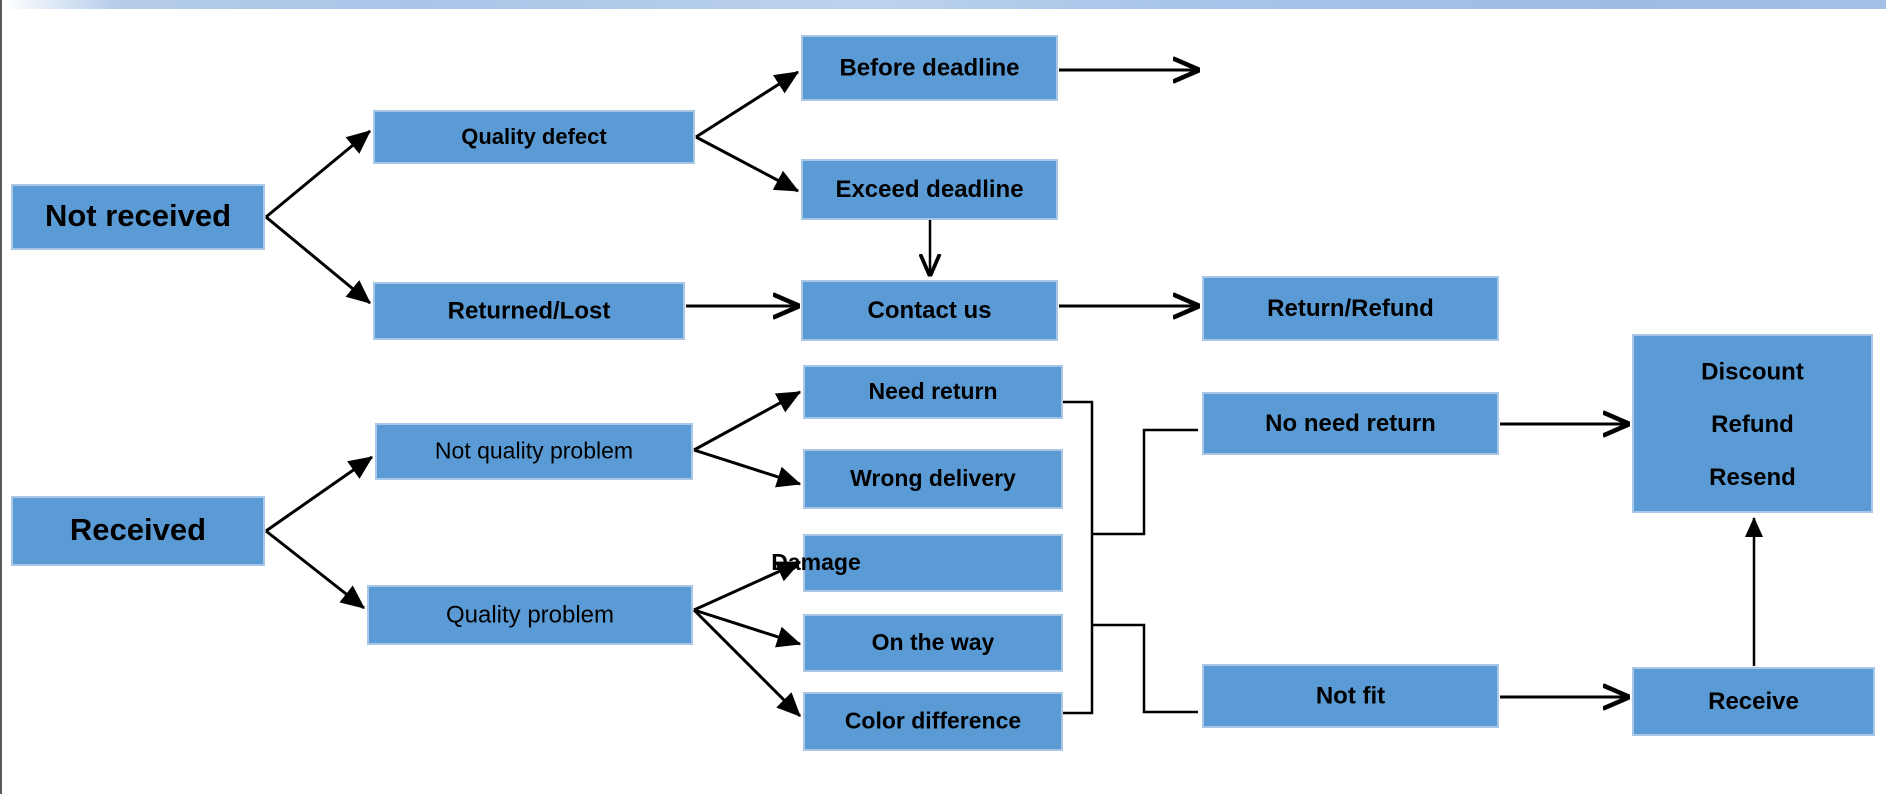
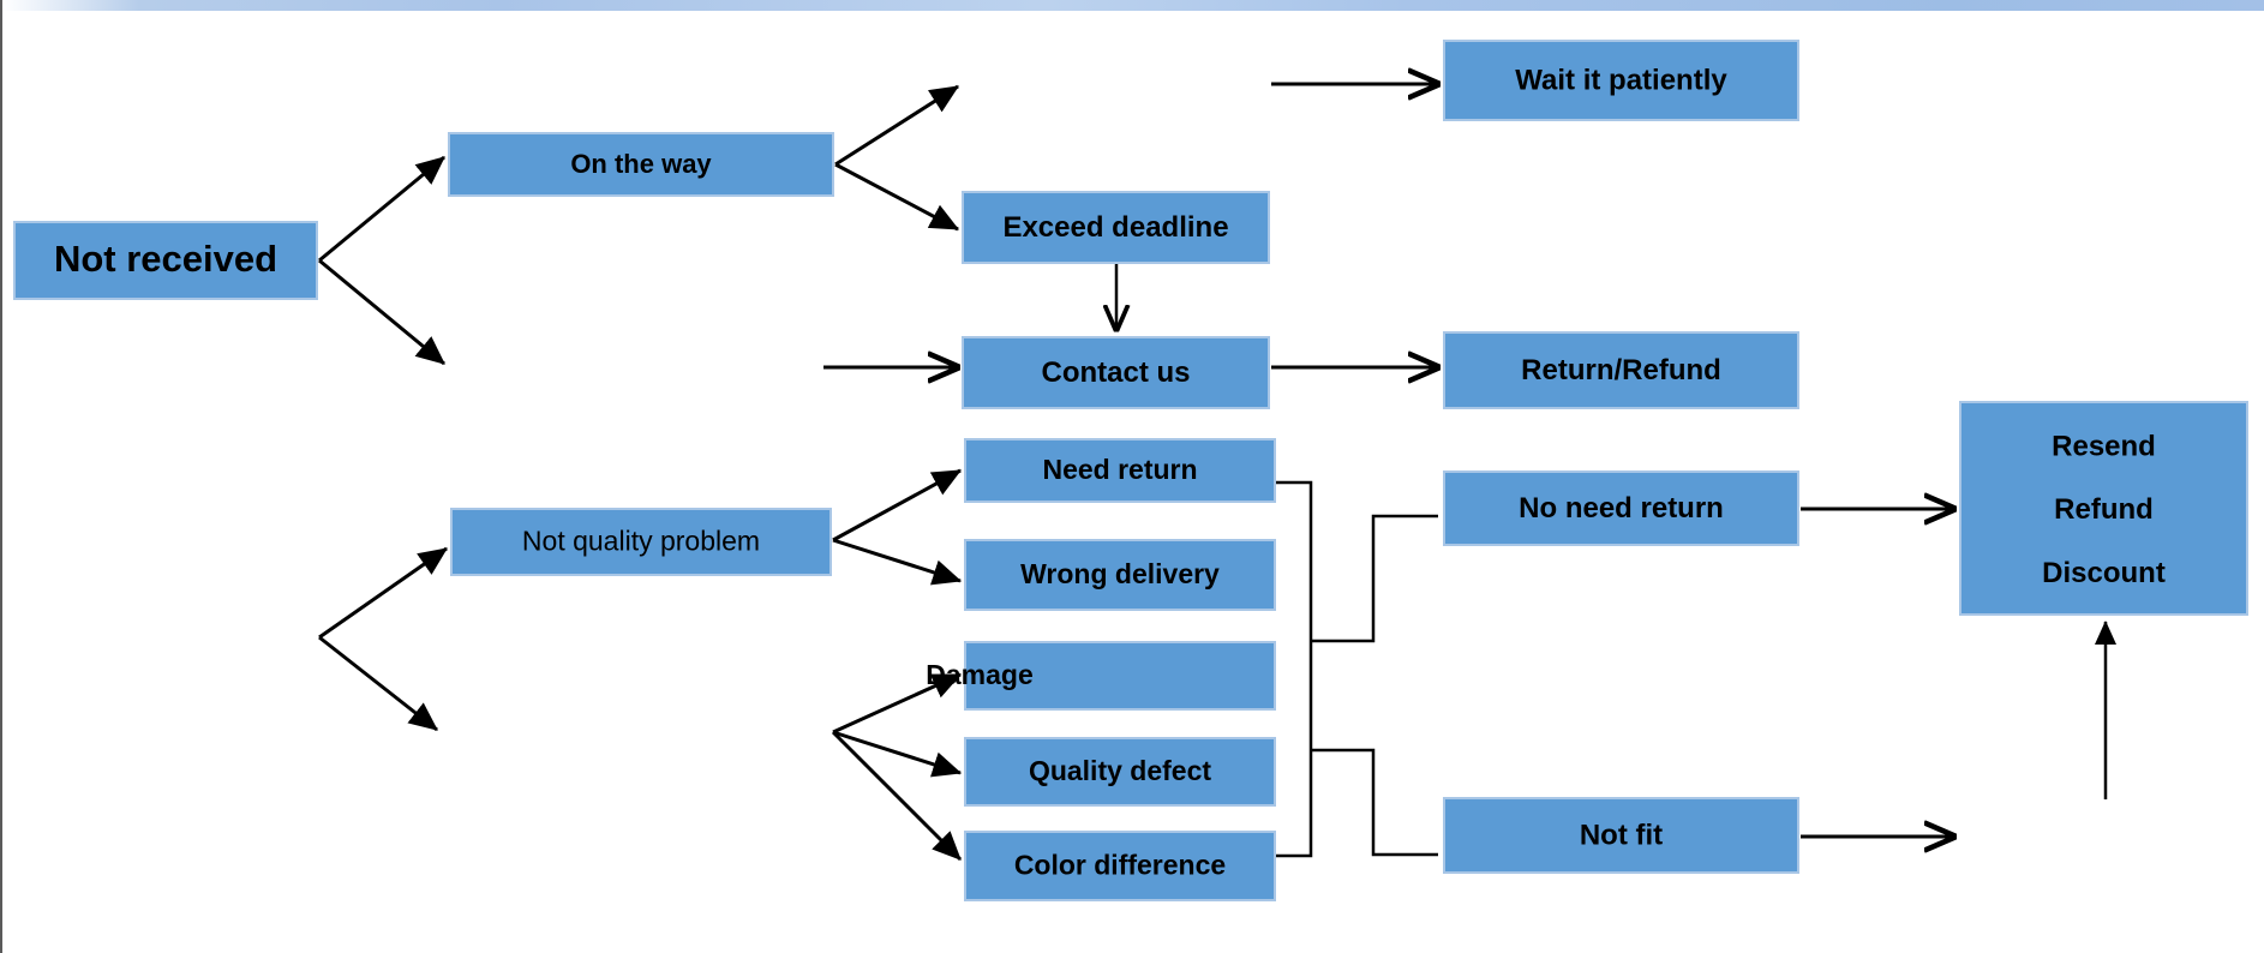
  Not received
- Quality defect
+ On the way
- Returned/Lost
- Before deadline
  Exceed deadline
  Contact us
+ Wait it patiently
  Return/Refund
- Received
  Not quality problem
- Quality problem
  Need return
  Wrong delivery
  Damage
- On the way
+ Quality defect
  Color difference
  No need return
  Not fit
- Receive
- Discount
+ Resend
  Refund
- Resend
+ Discount
